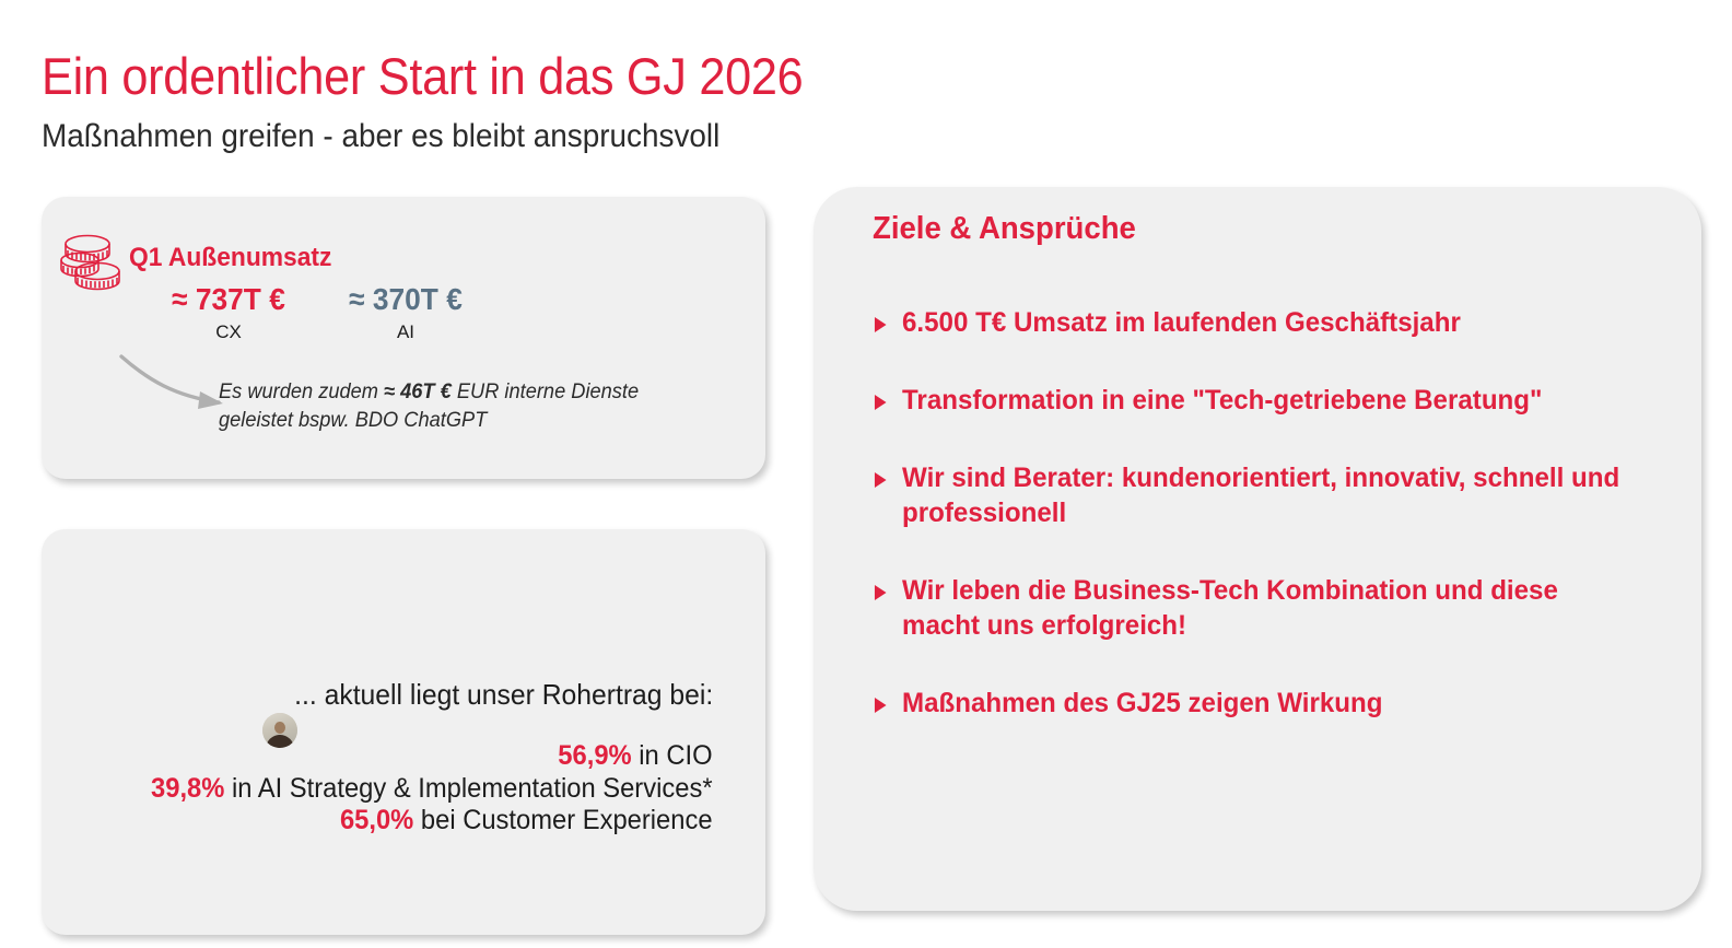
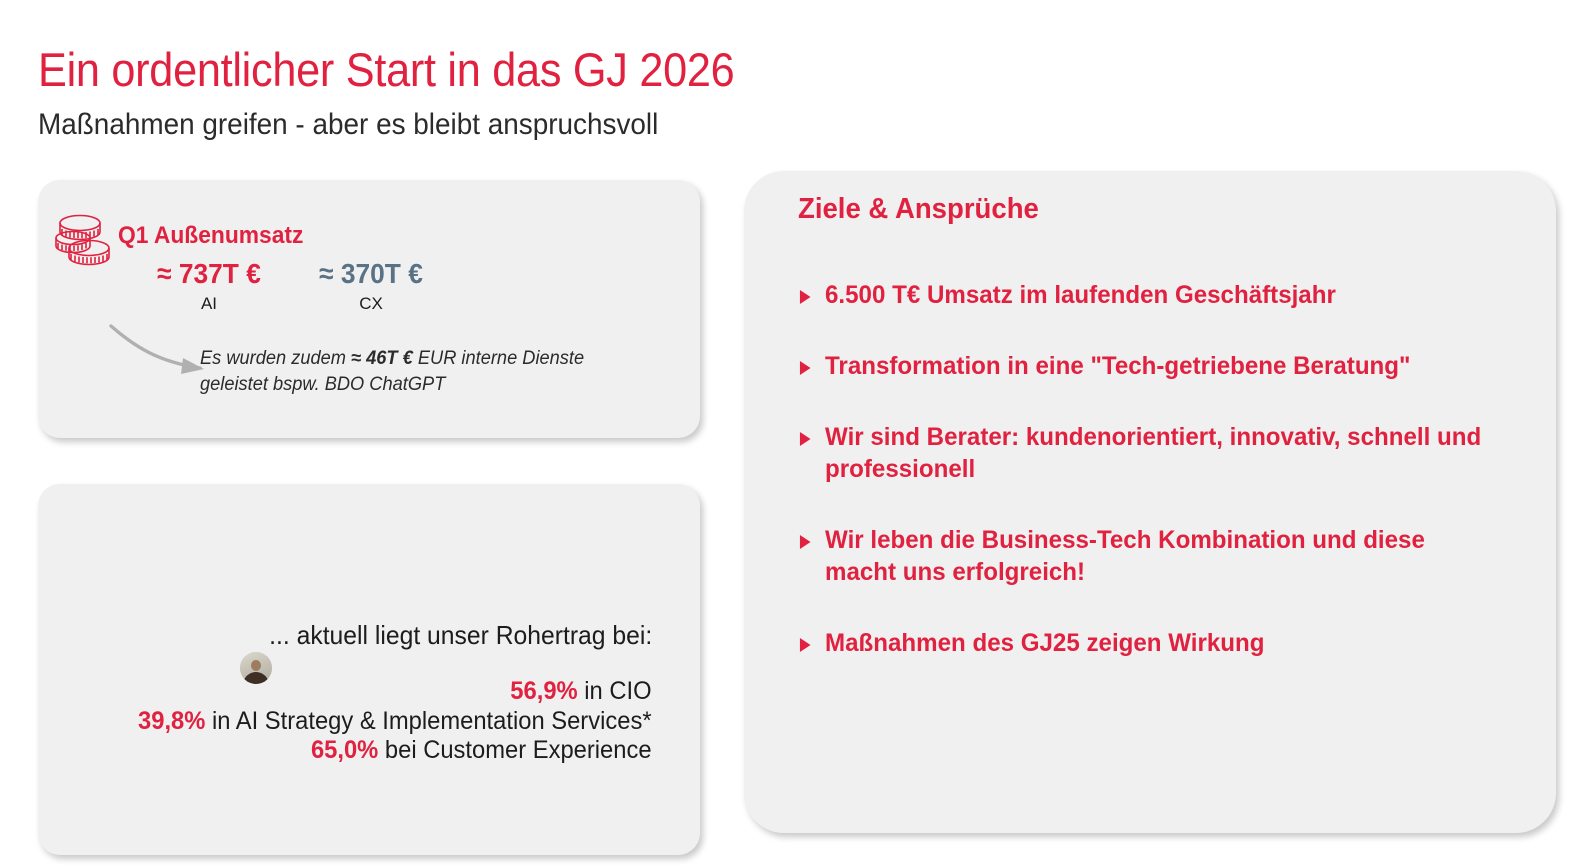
  Ein ordentlicher Start in das GJ 2026
  Maßnahmen greifen - aber es bleibt anspruchsvoll
  Q1 Außenumsatz
  ≈ 737T €
- CX
+ AI
  ≈ 370T €
- AI
+ CX
  Es wurden zudem ≈ 46T € EUR interne Dienste geleistet bspw. BDO ChatGPT
  ... aktuell liegt unser Rohertrag bei:
  56,9% in CIO
  39,8% in AI Strategy & Implementation Services*
  65,0% bei Customer Experience
  Ziele & Ansprüche
  6.500 T€ Umsatz im laufenden Geschäftsjahr
  Transformation in eine "Tech-getriebene Beratung"
  Wir sind Berater: kundenorientiert, innovativ, schnell und professionell
  Wir leben die Business-Tech Kombination und diese macht uns erfolgreich!
  Maßnahmen des GJ25 zeigen Wirkung
